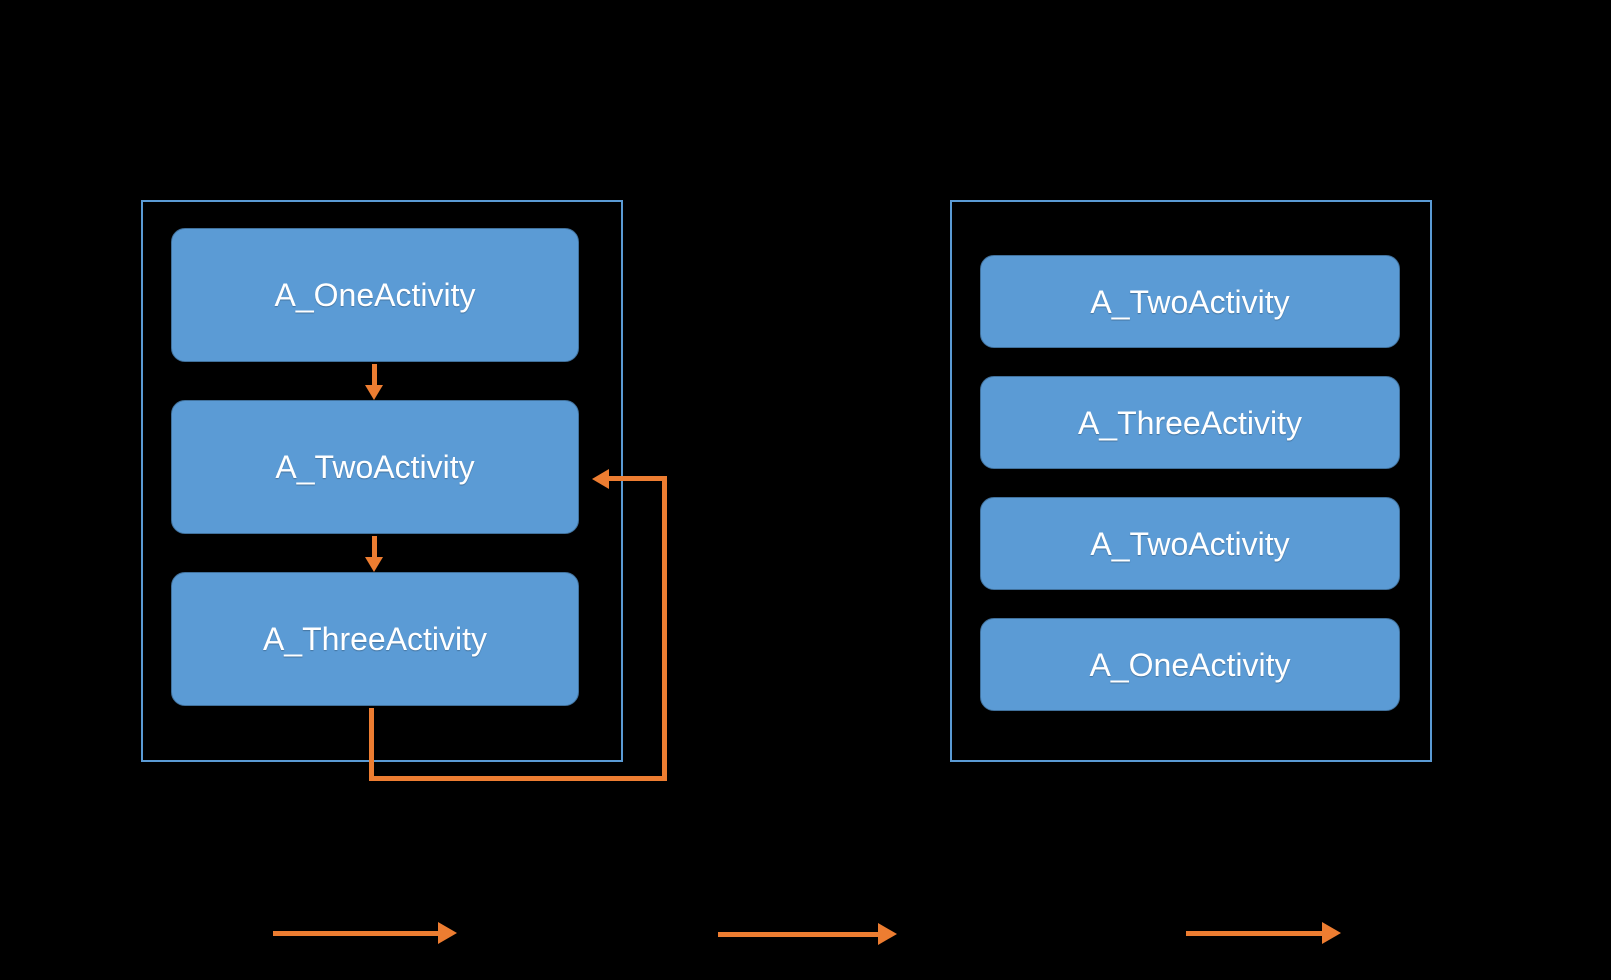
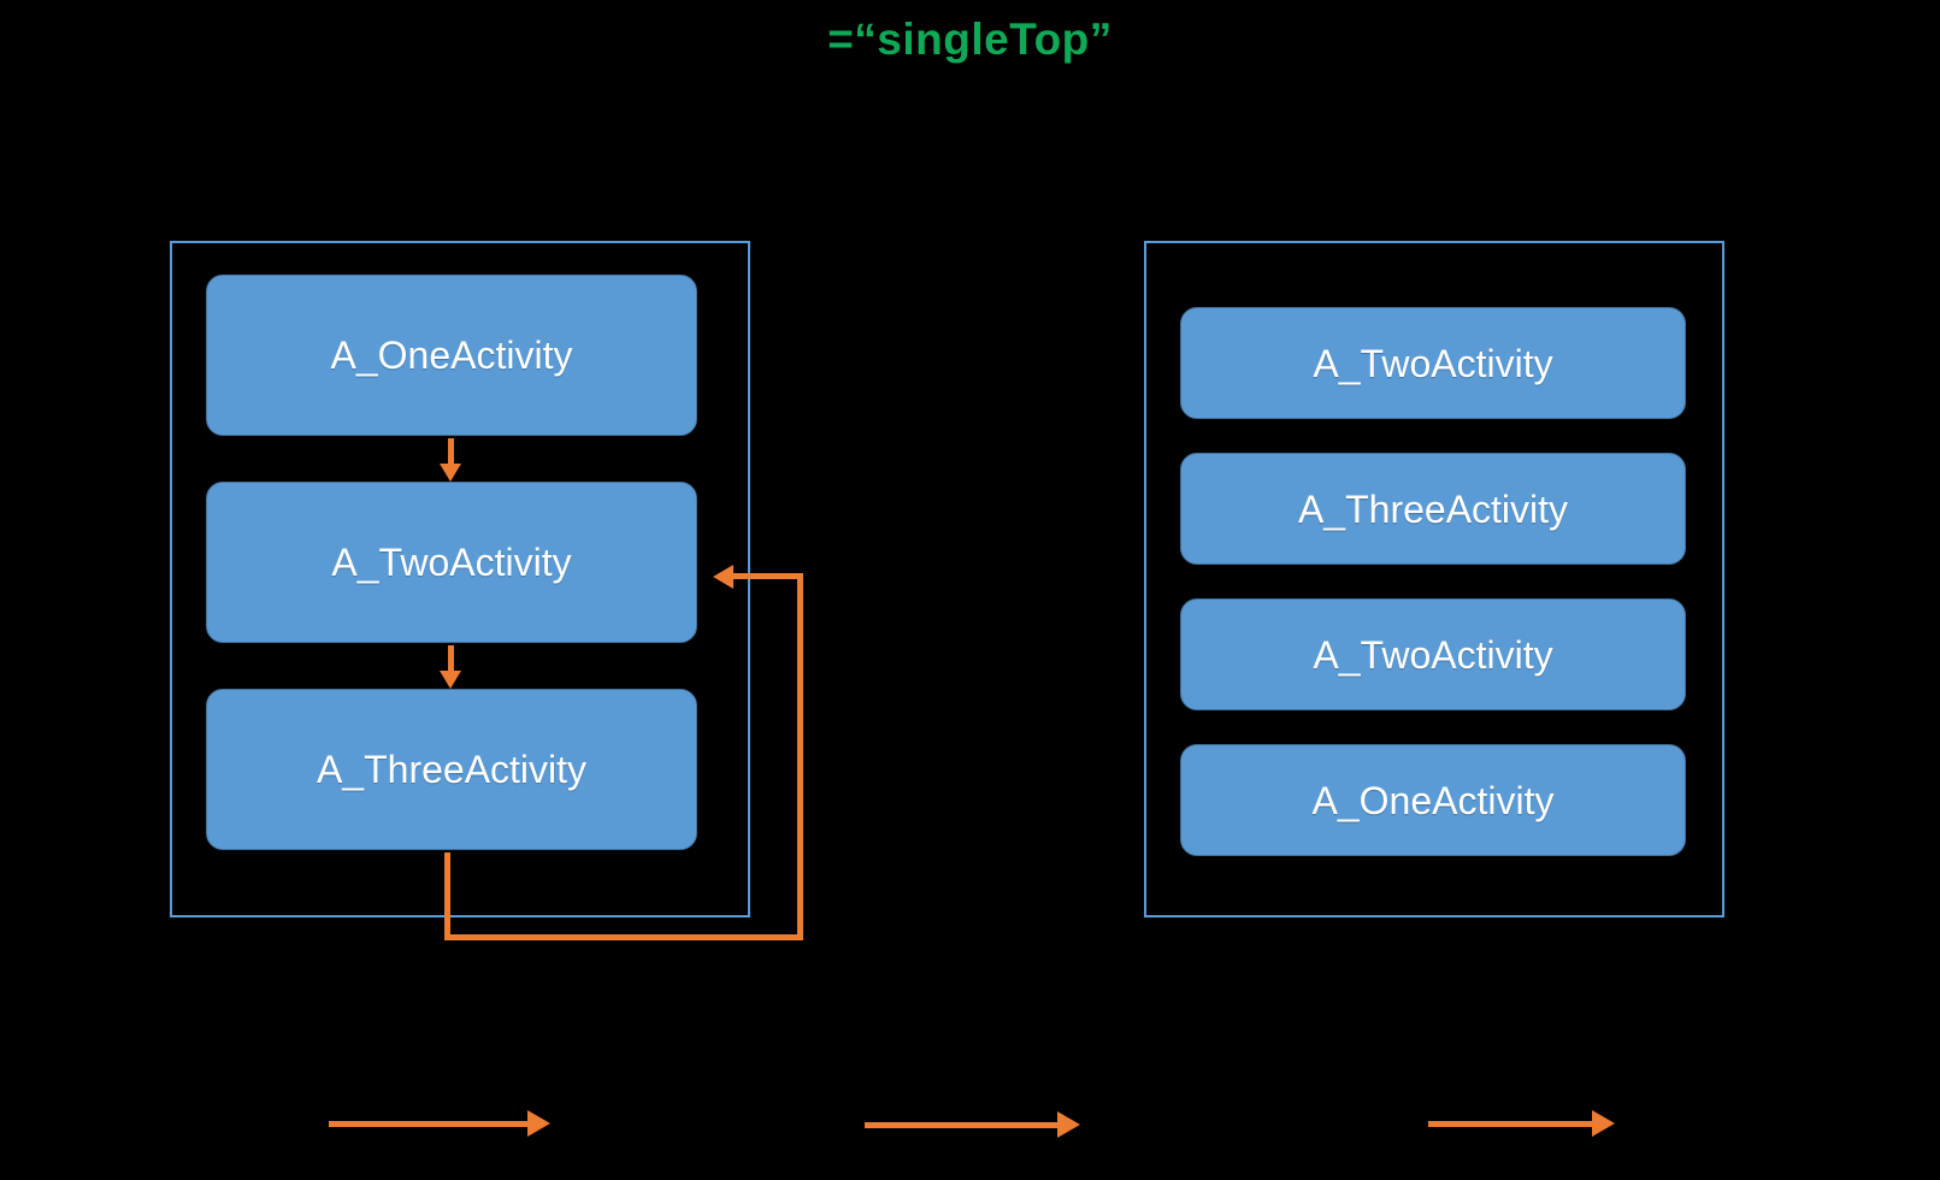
+ =“singleTop”
  A_OneActivity
  A_TwoActivity
  A_ThreeActivity
  A_TwoActivity
  A_ThreeActivity
  A_TwoActivity
  A_OneActivity
